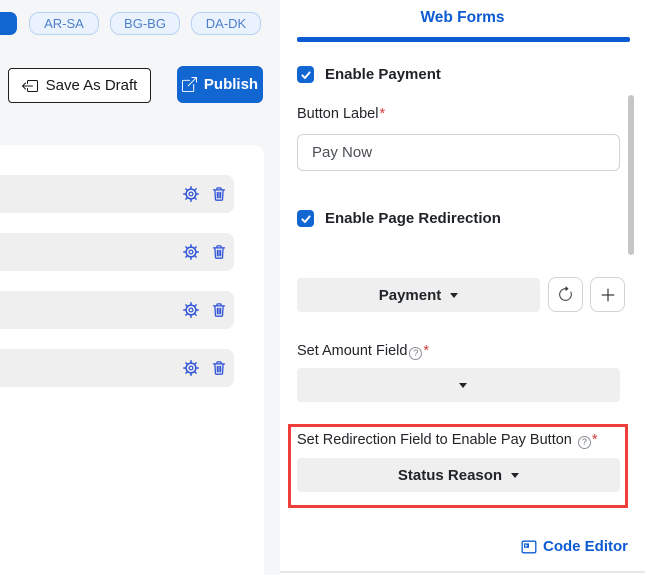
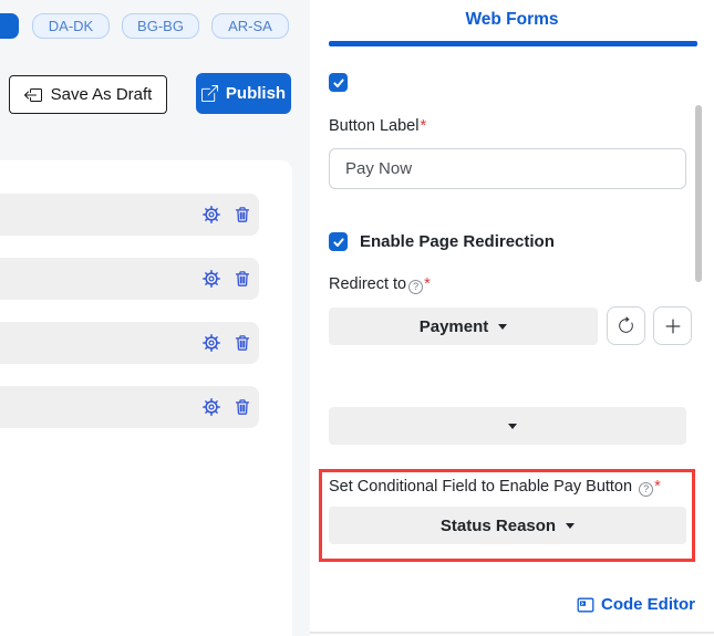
- AR-SA
+ DA-DK
  BG-BG
- DA-DK
+ AR-SA
  Save As Draft
  Publish
  Web Forms
- Enable Payment
  Button Label*
  Pay Now
  Enable Page Redirection
+ Redirect to ? *
  Payment
- Set Amount Field ? *
- Set Redirection Field to Enable Pay Button ? *
+ Set Conditional Field to Enable Pay Button ? *
  Status Reason
  Code Editor
